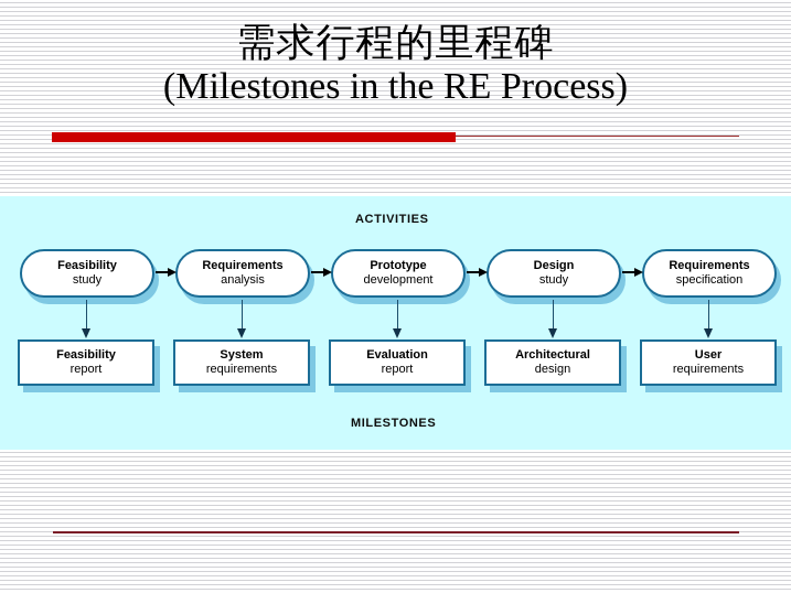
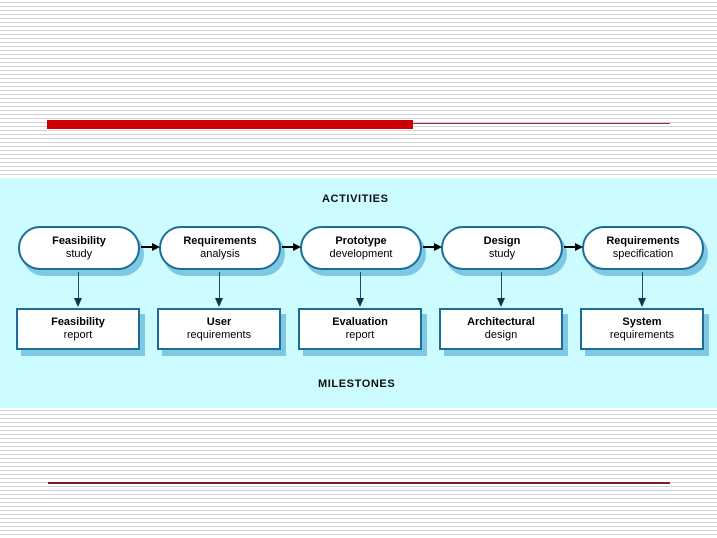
- 需求行程的里程碑
- (Milestones in the RE Process)
  ACTIVITIES
  MILESTONES
  Feasibility
  study
  Requirements
  analysis
  Prototype
  development
  Design
  study
  Requirements
  specification
  Feasibility
  report
- System
+ User
  requirements
  Evaluation
  report
  Architectural
  design
- User
+ System
  requirements
